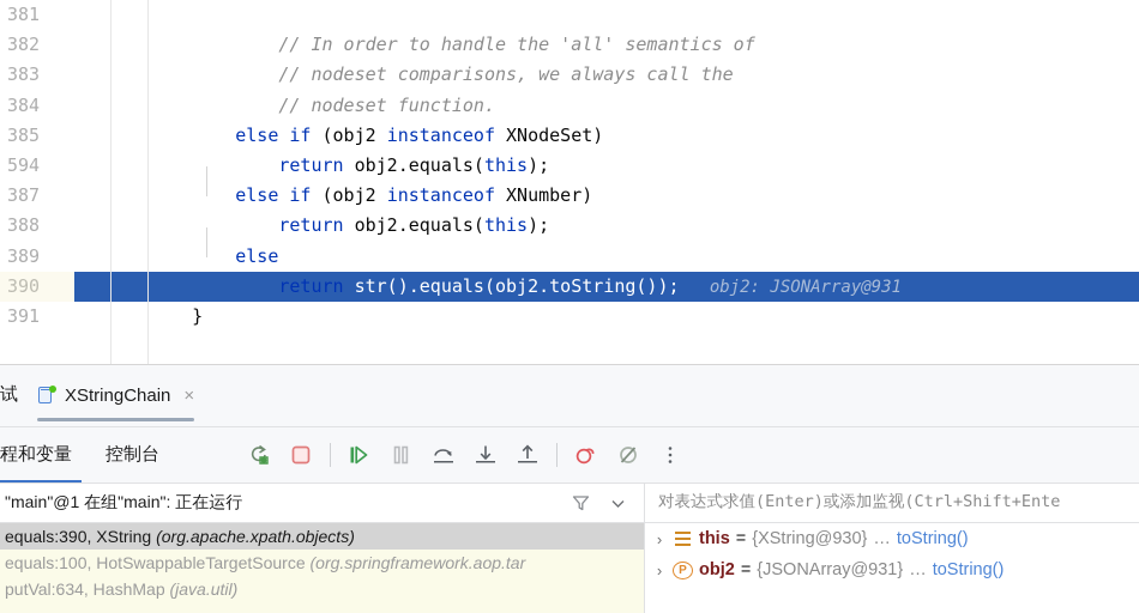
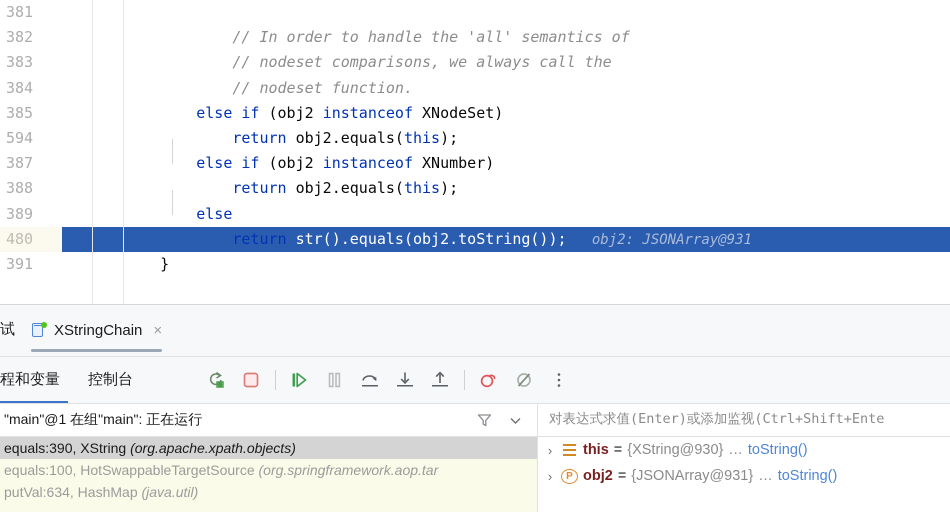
  381
  382
  // In order to handle the 'all' semantics of
  383
  // nodeset comparisons, we always call the
  384
  // nodeset function.
  385
  else if (obj2 instanceof XNodeSet)
  594
  return obj2.equals(this);
  387
  else if (obj2 instanceof XNumber)
  388
  return obj2.equals(this);
  389
  else
- 390
+ 480
  return str().equals(obj2.toString()); obj2: JSONArray@931
  391
  }
  试
  XStringChain
  ×
  程和变量
  控制台
  "main"@1 在组"main": 正在运行
  equals:390, XString (org.apache.xpath.objects)
  equals:100, HotSwappableTargetSource (org.springframework.aop.tar
  putVal:634, HashMap (java.util)
  对表达式求值(Enter)或添加监视(Ctrl+Shift+Ente
  ›
  this
  =
  {XString@930}
  …
  toString()
  ›
  P
  obj2
  =
  {JSONArray@931}
  …
  toString()
